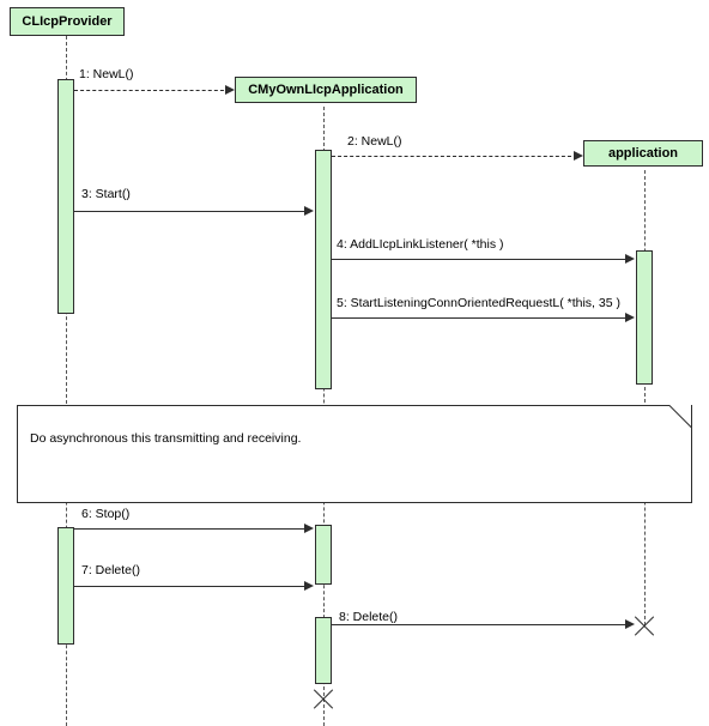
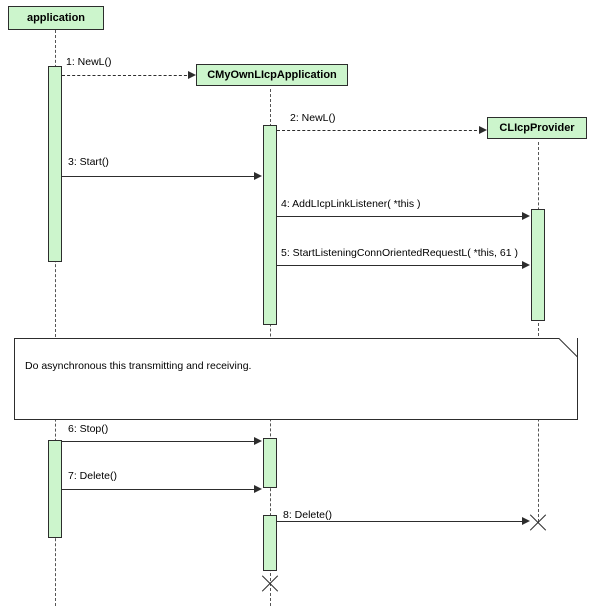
- CLIcpProvider
+ application
  CMyOwnLIcpApplication
- application
+ CLIcpProvider
  1: NewL()
  2: NewL()
  3: Start()
  4: AddLIcpLinkListener( *this )
- 5: StartListeningConnOrientedRequestL( *this, 35 )
+ 5: StartListeningConnOrientedRequestL( *this, 61 )
  Do asynchronous this transmitting and receiving.
  6: Stop()
  7: Delete()
  8: Delete()
